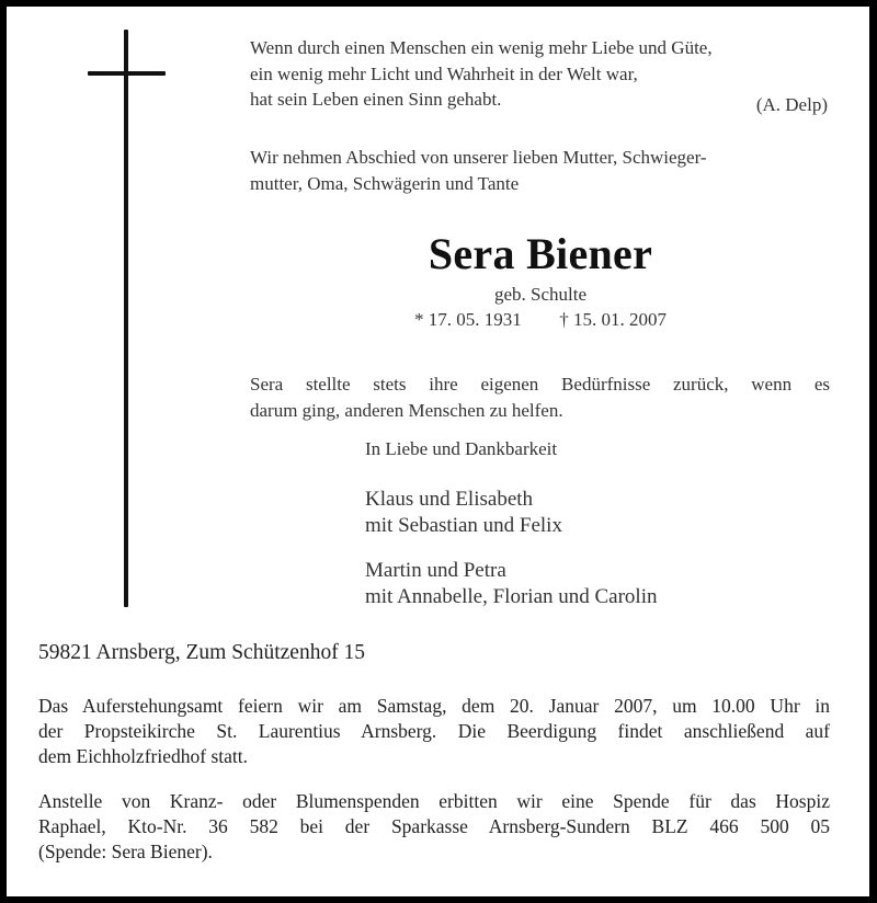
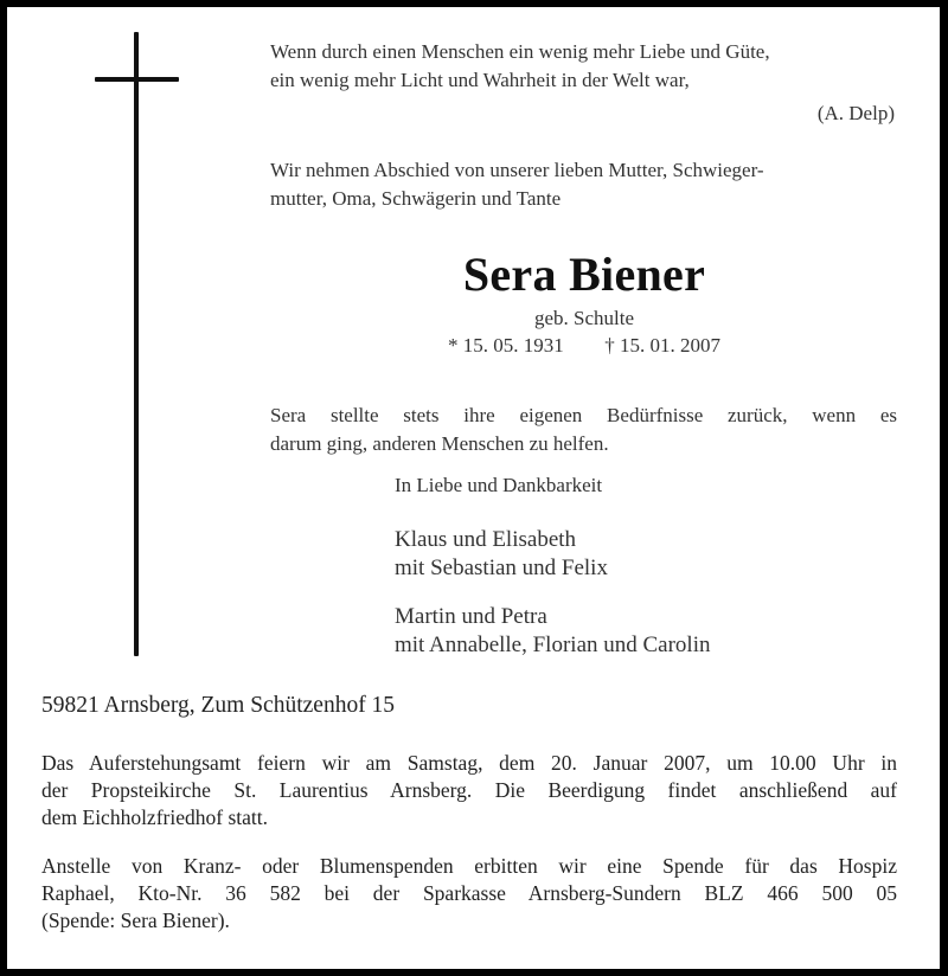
  Wenn durch einen Menschen ein wenig mehr Liebe und Güte,
  ein wenig mehr Licht und Wahrheit in der Welt war,
- hat sein Leben einen Sinn gehabt.
  (A. Delp)
  Wir nehmen Abschied von unserer lieben Mutter, Schwieger-
  mutter, Oma, Schwägerin und Tante
  Sera Biener
  geb. Schulte
- * 17. 05. 1931 † 15. 01. 2007
+ * 15. 05. 1931 † 15. 01. 2007
  Sera stellte stets ihre eigenen Bedürfnisse zurück, wenn es
  darum ging, anderen Menschen zu helfen.
  In Liebe und Dankbarkeit
  Klaus und Elisabeth
  mit Sebastian und Felix
  Martin und Petra
  mit Annabelle, Florian und Carolin
  59821 Arnsberg, Zum Schützenhof 15
  Das Auferstehungsamt feiern wir am Samstag, dem 20. Januar 2007, um 10.00 Uhr in
  der Propsteikirche St. Laurentius Arnsberg. Die Beerdigung findet anschließend auf
  dem Eichholzfriedhof statt.
  Anstelle von Kranz- oder Blumenspenden erbitten wir eine Spende für das Hospiz
  Raphael, Kto-Nr. 36 582 bei der Sparkasse Arnsberg-Sundern BLZ 466 500 05
  (Spende: Sera Biener).
